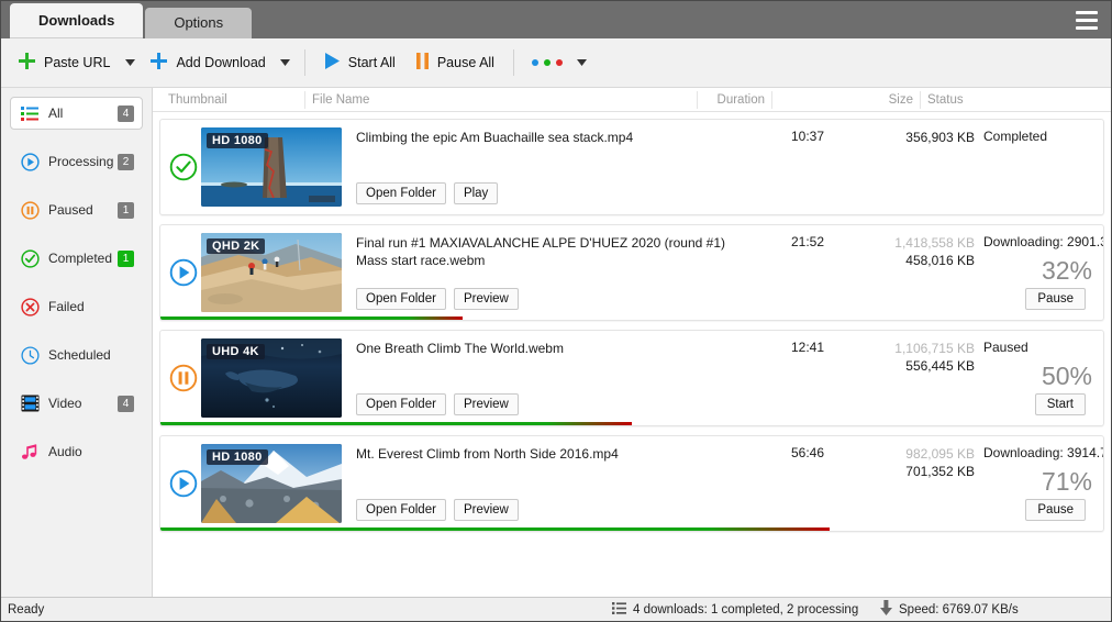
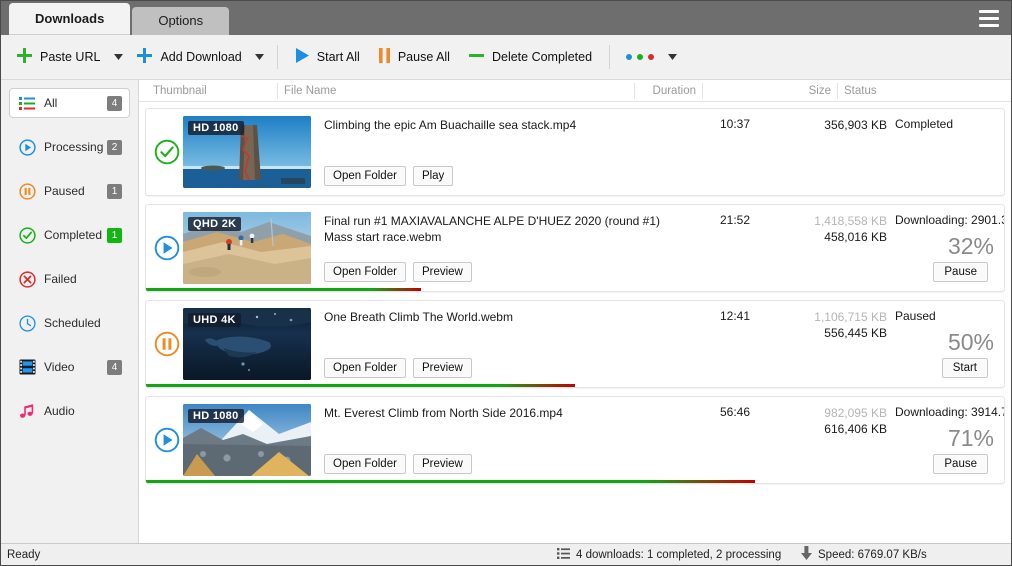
  Downloads
  Options
  Paste URL
  Add Download
  Start All
  Pause All
+ Delete Completed
  All
  4
  Processing
  2
  Paused
  1
  Completed
  1
  Failed
  Scheduled
  Video
  4
  Audio
  Thumbnail
  File Name
  Duration
  Size
  Status
  HD 1080
  Climbing the epic Am Buachaille sea stack.mp4
  10:37
  356,903 KB
  Completed
  Open Folder
  Play
  QHD 2K
  Final run #1 MAXIAVALANCHE ALPE D'HUEZ 2020 (round #1) Mass start race.webm
  21:52
  1,418,558 KB
  458,016 KB
  Downloading: 2901.
  32%
  Open Folder
  Preview
  Pause
  UHD 4K
  One Breath Climb The World.webm
  12:41
  1,106,715 KB
  556,445 KB
  Paused
  50%
  Open Folder
  Preview
  Start
  HD 1080
  Mt. Everest Climb from North Side 2016.mp4
  56:46
  982,095 KB
- 701,352 KB
+ 616,406 KB
  Downloading: 3914.
  71%
  Open Folder
  Preview
  Pause
  Ready
  4 downloads: 1 completed, 2 processing
  Speed: 6769.07 KB/s
